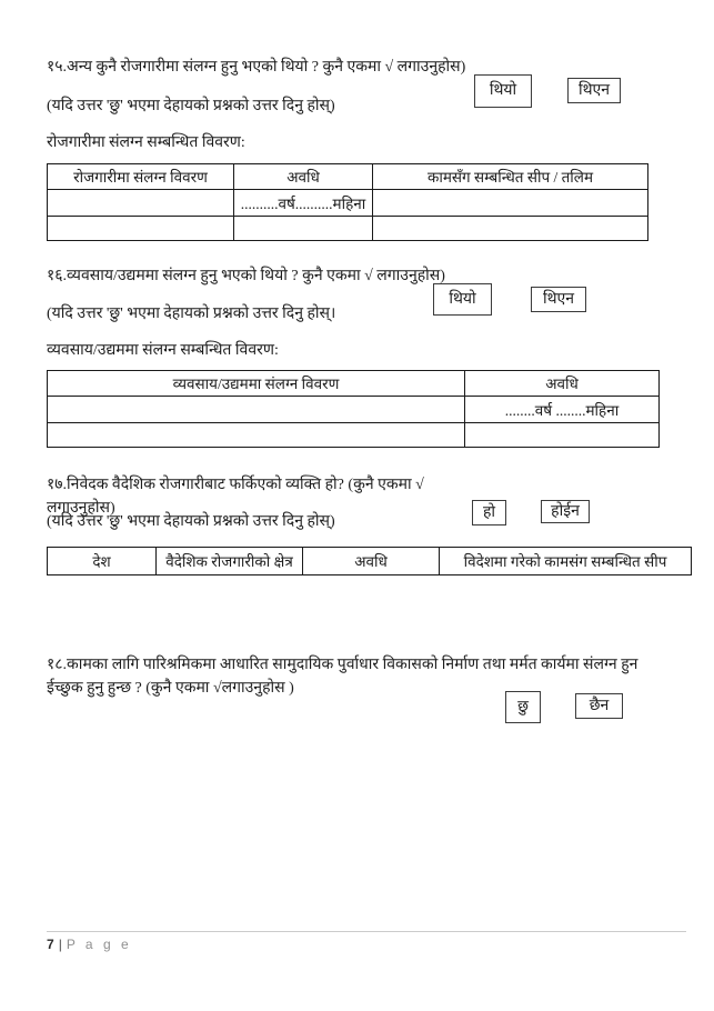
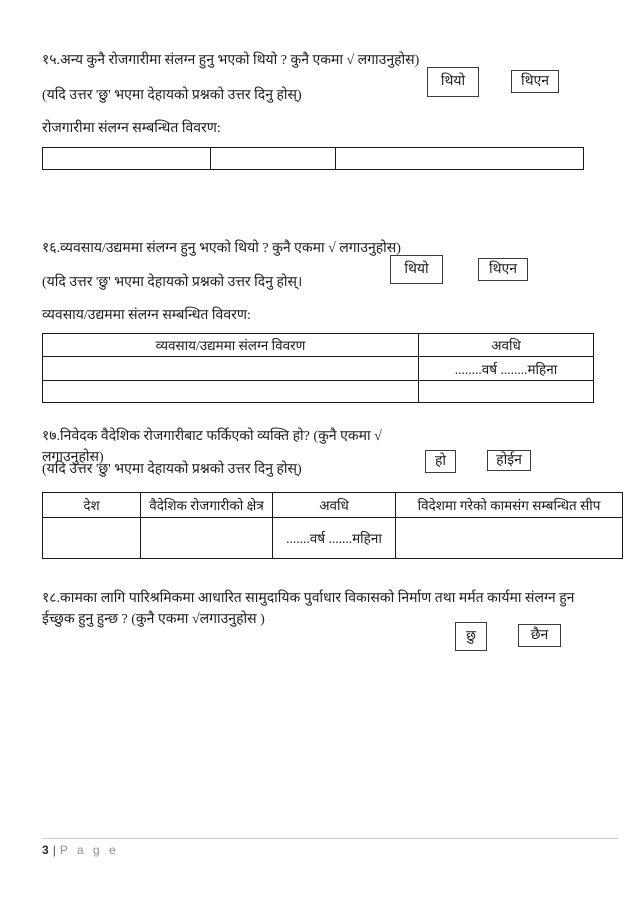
  १५.अन्य कुनै रोजगारीमा संलग्न हुनु भएको थियो ? कुनै एकमा √ लगाउनुहोस)
  थियो
  थिएन
  (यदि उत्तर 'छु' भएमा देहायको प्रश्नको उत्तर दिनु होस्)
  रोजगारीमा संलग्न सम्बन्धित विवरण:
- रोजगारीमा संलग्न विवरण	अवधि	कामसँग सम्बन्धित सीप / तलिम
- 	..........वर्ष..........महिना
  १६.व्यवसाय/उद्यममा संलग्न हुनु भएको थियो ? कुनै एकमा √ लगाउनुहोस)
  थियो
  थिएन
  (यदि उत्तर 'छु' भएमा देहायको प्रश्नको उत्तर दिनु होस्।
  व्यवसाय/उद्यममा संलग्न सम्बन्धित विवरण:
  व्यवसाय/उद्यममा संलग्न विवरण	अवधि
  	........वर्ष ........महिना
  १७.निवेदक वैदेशिक रोजगारीबाट फर्किएको व्यक्ति हो? (कुनै एकमा √ लगाउनुहोस)
  हो
  होईन
  (यदि उत्तर 'छु' भएमा देहायको प्रश्नको उत्तर दिनु होस्)
  देश	वैदेशिक रोजगारीको क्षेत्र	अवधि	विदेशमा गरेको कामसंग सम्बन्धित सीप
+ 		.......वर्ष .......महिना
  १८.कामका लागि पारिश्रमिकमा आधारित सामुदायिक पुर्वाधार विकासको निर्माण तथा मर्मत कार्यमा संलग्न हुन ईच्छुक हुनु हुन्छ ? (कुनै एकमा √लगाउनुहोस )
  छु
  छैन
- 7 | P a g e
+ 3 | P a g e
